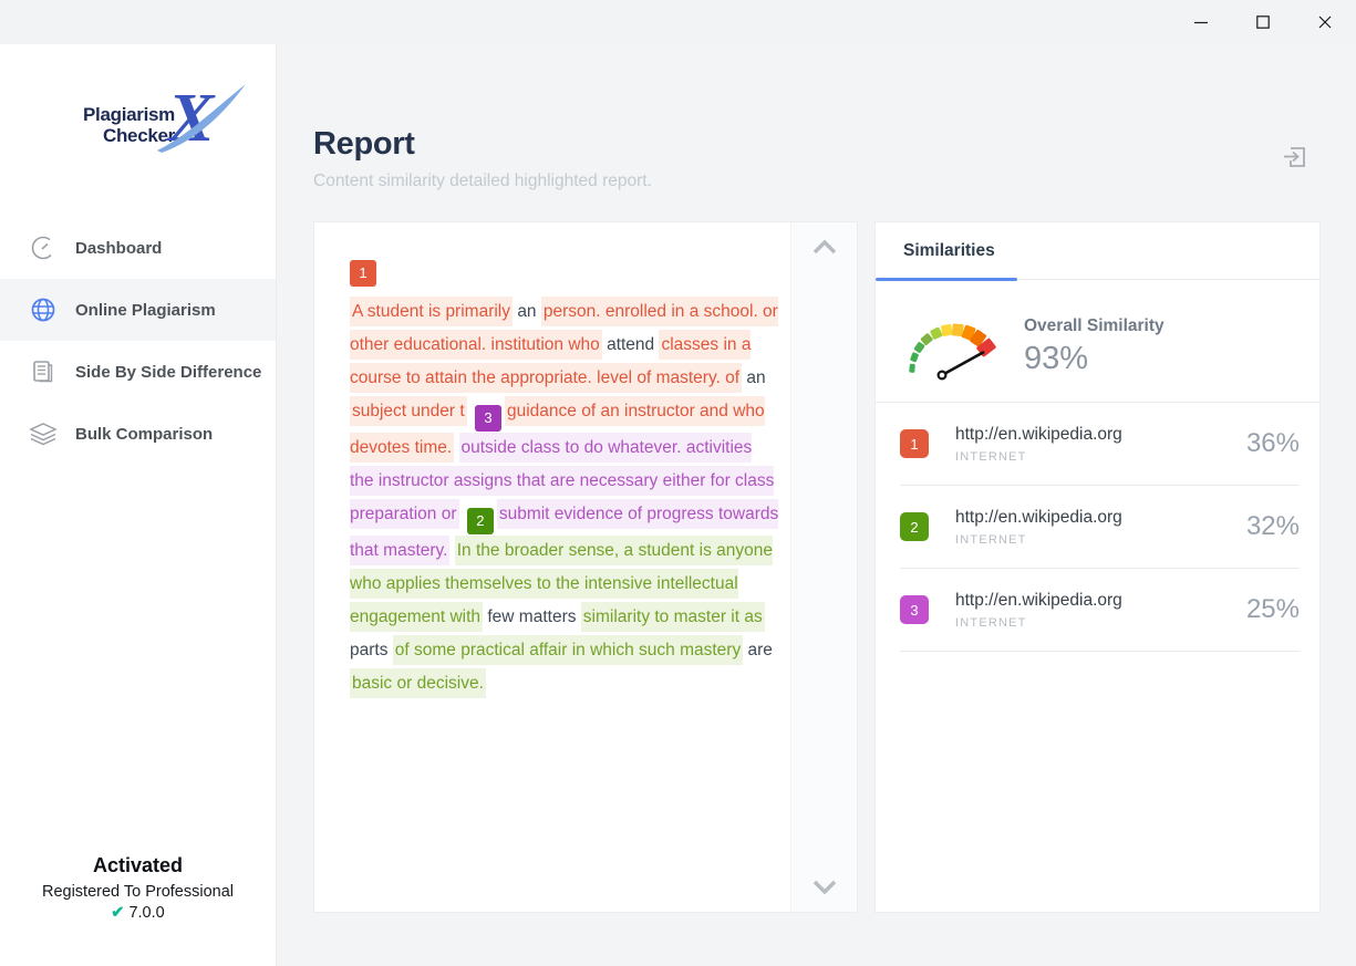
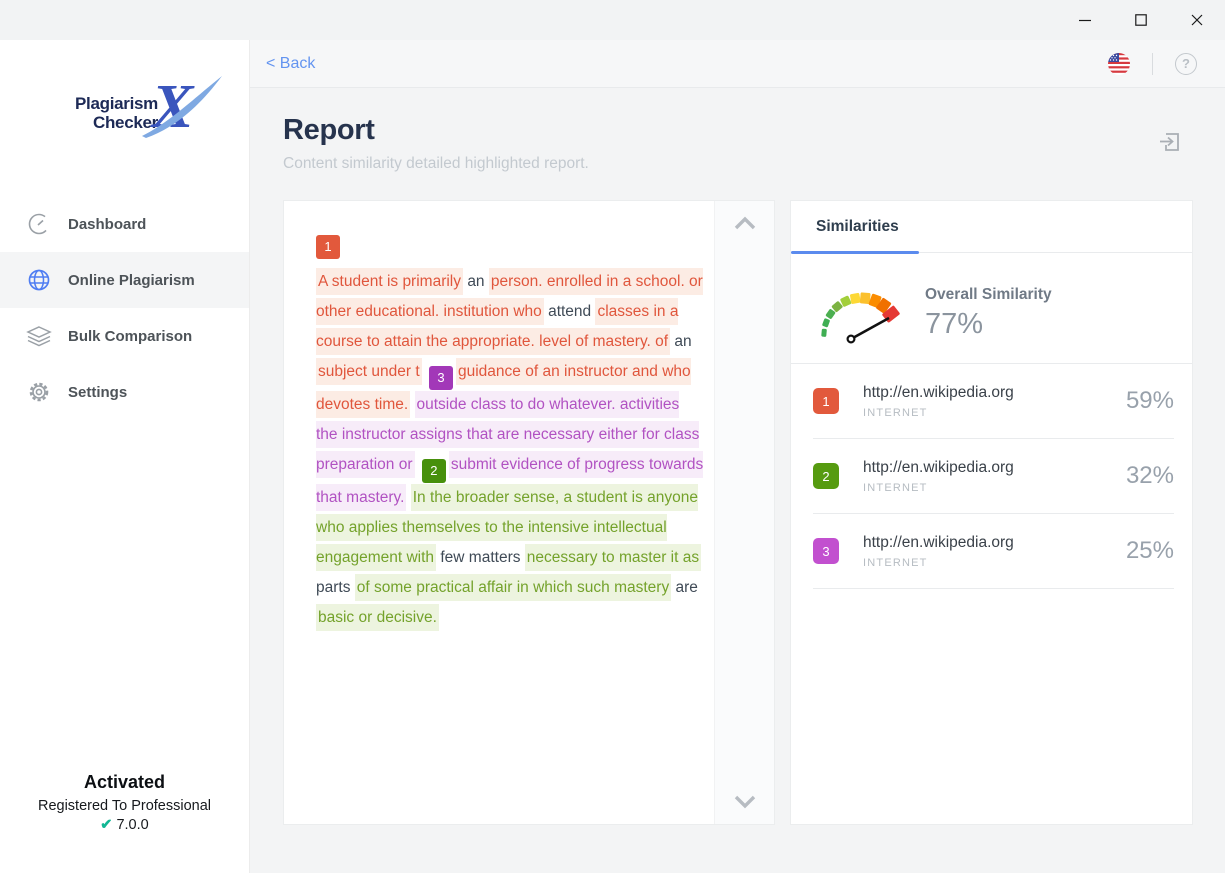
  Plagiarism
  Checker
  X
  Dashboard
  Online Plagiarism
- Side By Side Difference
  Bulk Comparison
+ Settings
  Activated
  Registered To Professional
  ✔ 7.0.0
+ < Back
+ ?
  Report
  Content similarity detailed highlighted report.
  1
- A student is primarily an person. enrolled in a school. or other educational. institution who attend classes in a course to attain the appropriate. level of mastery. of an subject under t 3 guidance of an instructor and who devotes time. outside class to do whatever. activities the instructor assigns that are necessary either for class preparation or 2 submit evidence of progress towards that mastery. In the broader sense, a student is anyone who applies themselves to the intensive intellectual engagement with few matters similarity to master it as parts of some practical affair in which such mastery are basic or decisive.
+ A student is primarily an person. enrolled in a school. or other educational. institution who attend classes in a course to attain the appropriate. level of mastery. of an subject under t 3 guidance of an instructor and who devotes time. outside class to do whatever. activities the instructor assigns that are necessary either for class preparation or 2 submit evidence of progress towards that mastery. In the broader sense, a student is anyone who applies themselves to the intensive intellectual engagement with few matters necessary to master it as parts of some practical affair in which such mastery are basic or decisive.
  Similarities
  Overall Similarity
- 93%
+ 77%
  1
  http://en.wikipedia.org
  INTERNET
- 36%
+ 59%
  2
  http://en.wikipedia.org
  INTERNET
  32%
  3
  http://en.wikipedia.org
  INTERNET
  25%
